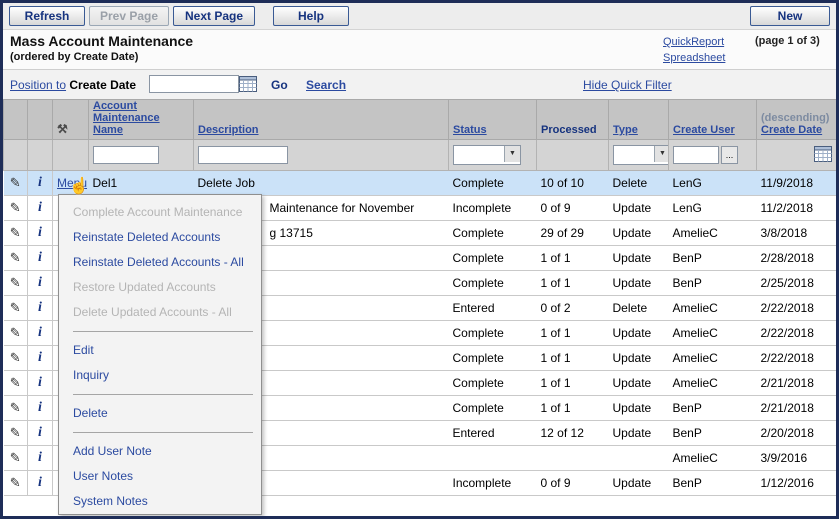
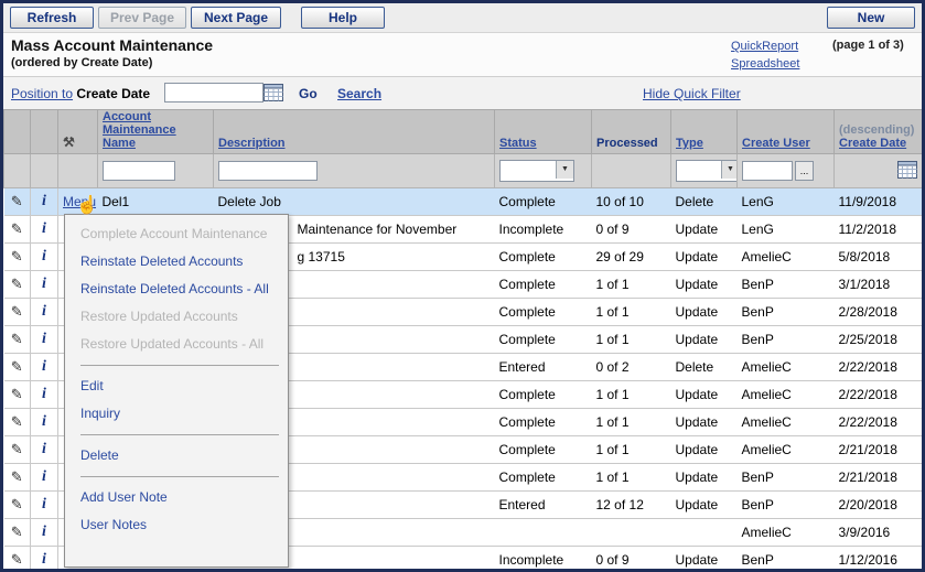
  Refresh
  Prev Page
  Next Page
  Help
  New
  Mass Account Maintenance
  (ordered by Create Date)
  QuickReport
  Spreadsheet
  (page 1 of 3)
  Position to Create Date
  Go
  Search
  Hide Quick Filter
  		⚒	Account Maintenance Name	Description	Status	Processed	Type	Create User	(descending) Create Date
  ✎	i	Menu	Del1	Delete Job	Complete	10 of 10	Delete	LenG	11/9/2018
  ✎	i			Maintenance for November	Incomplete	0 of 9	Update	LenG	11/2/2018
- ✎	i			g 13715	Complete	29 of 29	Update	AmelieC	3/8/2018
+ ✎	i			g 13715	Complete	29 of 29	Update	AmelieC	5/8/2018
+ ✎	i				Complete	1 of 1	Update	BenP	3/1/2018
  ✎	i				Complete	1 of 1	Update	BenP	2/28/2018
  ✎	i				Complete	1 of 1	Update	BenP	2/25/2018
  ✎	i				Entered	0 of 2	Delete	AmelieC	2/22/2018
  ✎	i				Complete	1 of 1	Update	AmelieC	2/22/2018
  ✎	i				Complete	1 of 1	Update	AmelieC	2/22/2018
  ✎	i				Complete	1 of 1	Update	AmelieC	2/21/2018
  ✎	i				Complete	1 of 1	Update	BenP	2/21/2018
  ✎	i				Entered	12 of 12	Update	BenP	2/20/2018
  ✎	i							AmelieC	3/9/2016
  ✎	i				Incomplete	0 of 9	Update	BenP	1/12/2016
  Complete Account Maintenance
  Reinstate Deleted Accounts
  Reinstate Deleted Accounts - All
  Restore Updated Accounts
- Delete Updated Accounts - All
+ Restore Updated Accounts - All
  Edit
  Inquiry
  Delete
  Add User Note
  User Notes
- System Notes
  ☝
